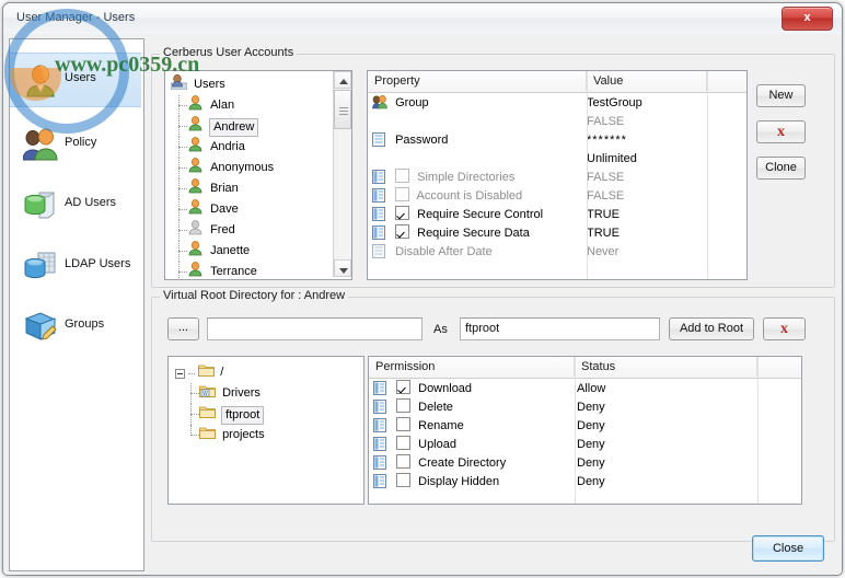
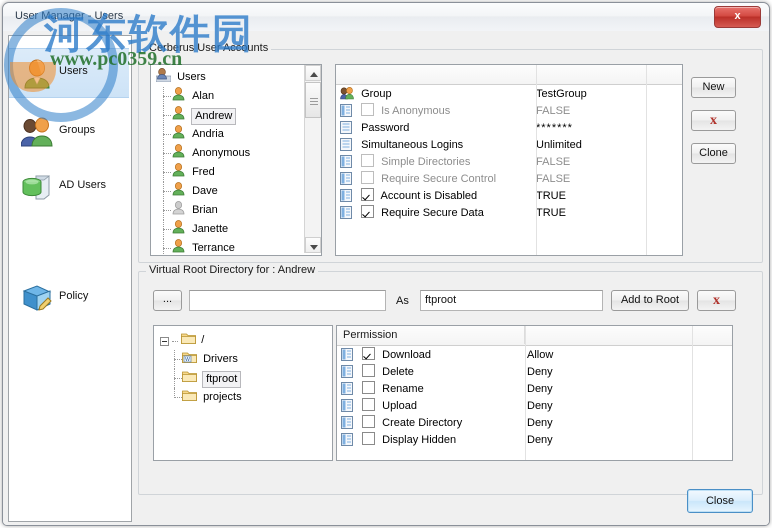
  User Manager - Users
  x
  Users
- Policy
+ Groups
  AD Users
- LDAP Users
- Groups
+ Policy
  Cerberus User Accounts
  Users
  Alan
  Andrew
  Andria
  Anonymous
- Brian
+ Fred
  Dave
- Fred
+ Brian
  Janette
  Terrance
- Property
- Value
  Group
  TestGroup
+ Is Anonymous
  FALSE
  Password
  *******
+ Simultaneous Logins
  Unlimited
  Simple Directories
  FALSE
- Account is Disabled
+ Require Secure Control
  FALSE
- Require Secure Control
+ Account is Disabled
  TRUE
  Require Secure Data
  TRUE
- Disable After Date
- Never
  New
  x
  Clone
  Virtual Root Directory for : Andrew
  ...
  As
  ftproot
  Add to Root
  x
  /
  Drivers
  ftproot
  projects
  Permission
- Status
  Download
  Allow
  Delete
  Deny
  Rename
  Deny
  Upload
  Deny
  Create Directory
  Deny
  Display Hidden
  Deny
  Close
+ 河东软件园
  www.pc0359.cn
